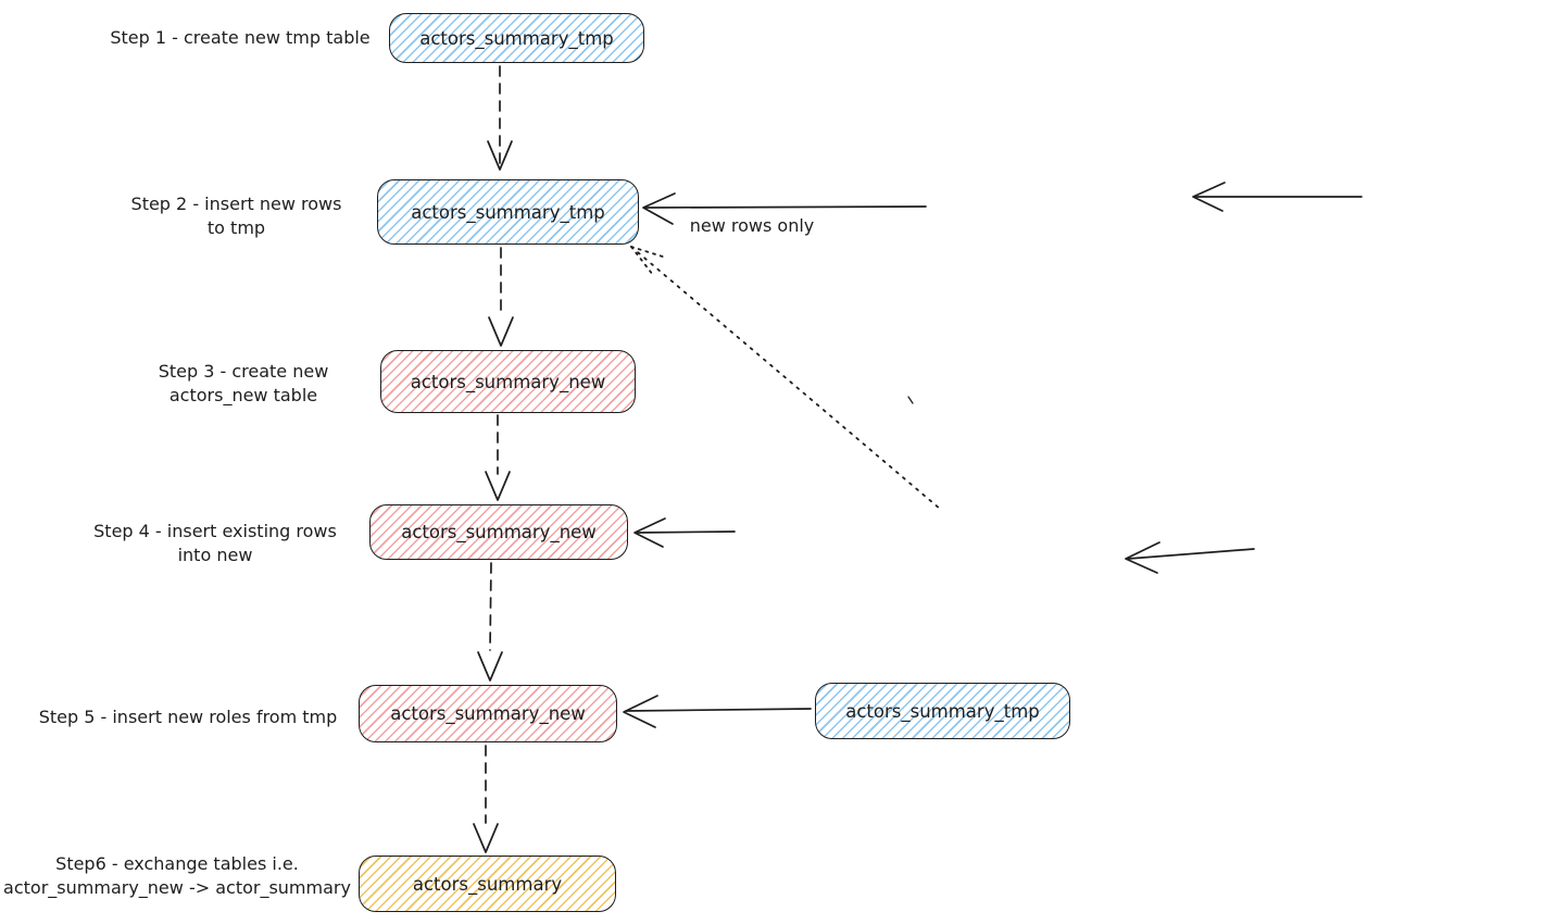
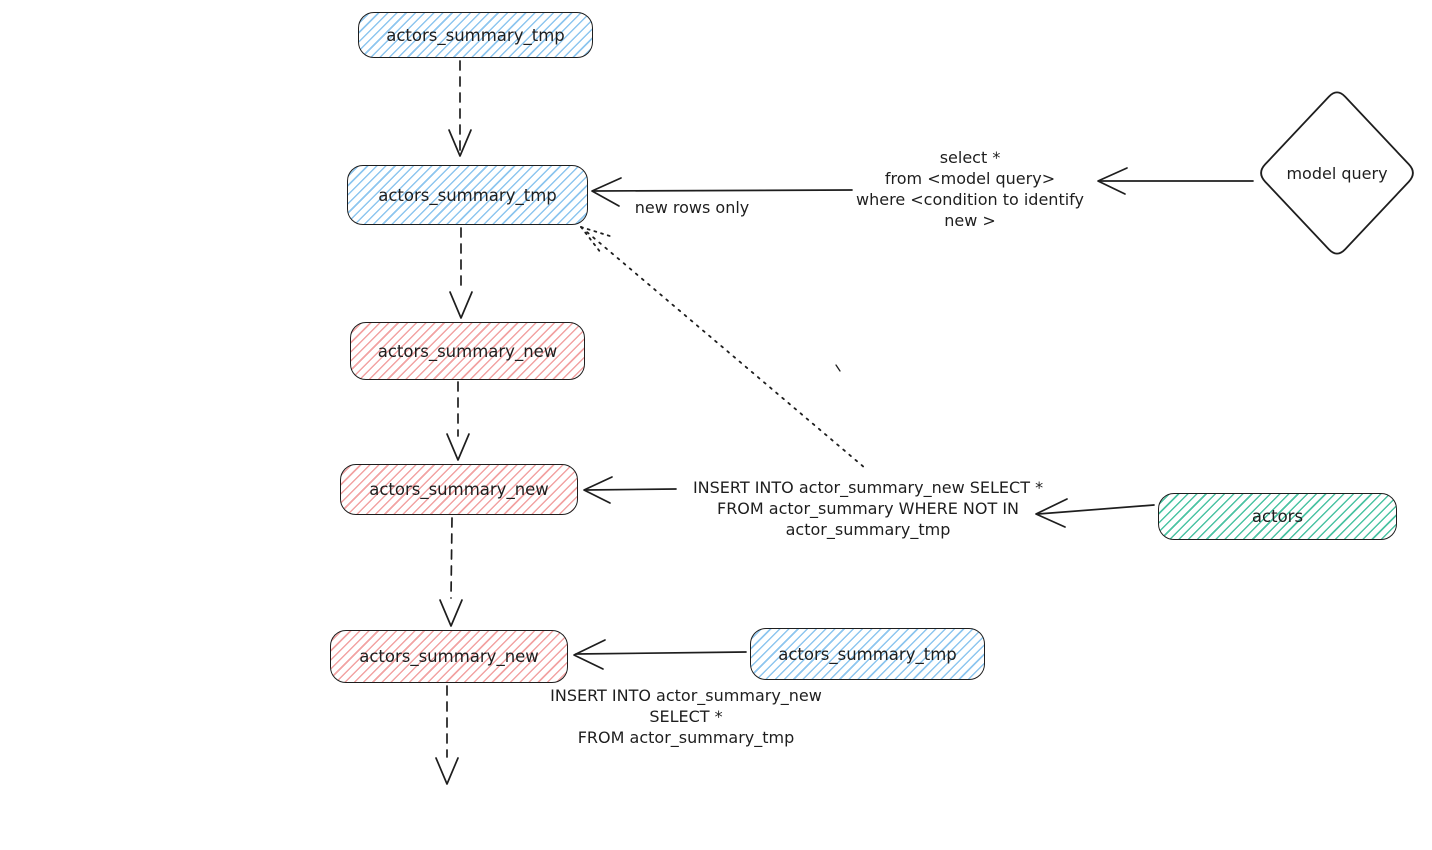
- Step 1 - create new tmp table
- Step 2 - insert new rows
- to tmp
- Step 3 - create new
- actors_new table
- Step 4 - insert existing rows
- into new
- Step 5 - insert new roles from tmp
- Step6 - exchange tables i.e.
- actor_summary_new -> actor_summary
  actors_summary_tmp
  actors_summary_tmp
  actors_summary_new
  actors_summary_new
  actors_summary_new
- actors_summary
  actors_summary_tmp
+ actors
+ model query
  new rows only
+ select *
+ from <model query>
+ where <condition to identify new >
+ INSERT INTO actor_summary_new SELECT *
+ FROM actor_summary WHERE NOT IN
+ actor_summary_tmp
+ INSERT INTO actor_summary_new
+ SELECT *
+ FROM actor_summary_tmp
